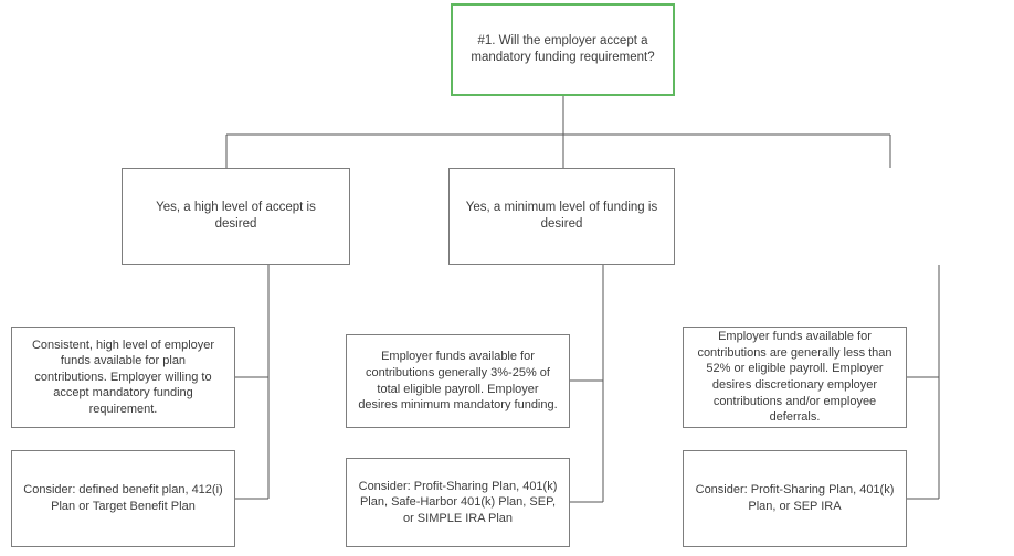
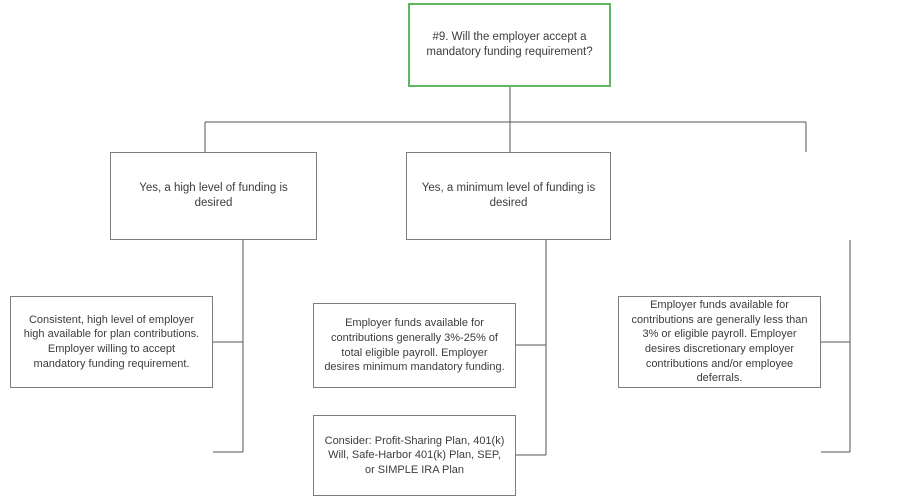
- #1. Will the employer accept a mandatory funding requirement?
+ #9. Will the employer accept a mandatory funding requirement?
- Yes, a high level of accept is desired
+ Yes, a high level of funding is desired
  Yes, a minimum level of funding is desired
- Consistent, high level of employer funds available for plan contributions. Employer willing to accept mandatory funding requirement.
+ Consistent, high level of employer high available for plan contributions. Employer willing to accept mandatory funding requirement.
  Employer funds available for contributions generally 3%-25% of total eligible payroll. Employer desires minimum mandatory funding.
- Employer funds available for contributions are generally less than 52% or eligible payroll. Employer desires discretionary employer contributions and/or employee deferrals.
+ Employer funds available for contributions are generally less than 3% or eligible payroll. Employer desires discretionary employer contributions and/or employee deferrals.
- Consider: defined benefit plan, 412(i) Plan or Target Benefit Plan
- Consider: Profit-Sharing Plan, 401(k) Plan, Safe-Harbor 401(k) Plan, SEP, or SIMPLE IRA Plan
+ Consider: Profit-Sharing Plan, 401(k) Will, Safe-Harbor 401(k) Plan, SEP, or SIMPLE IRA Plan
- Consider: Profit-Sharing Plan, 401(k) Plan, or SEP IRA
